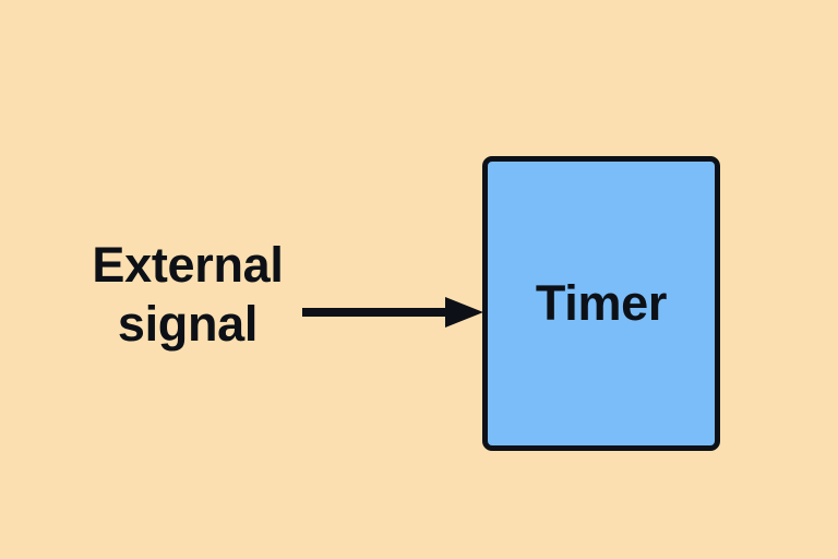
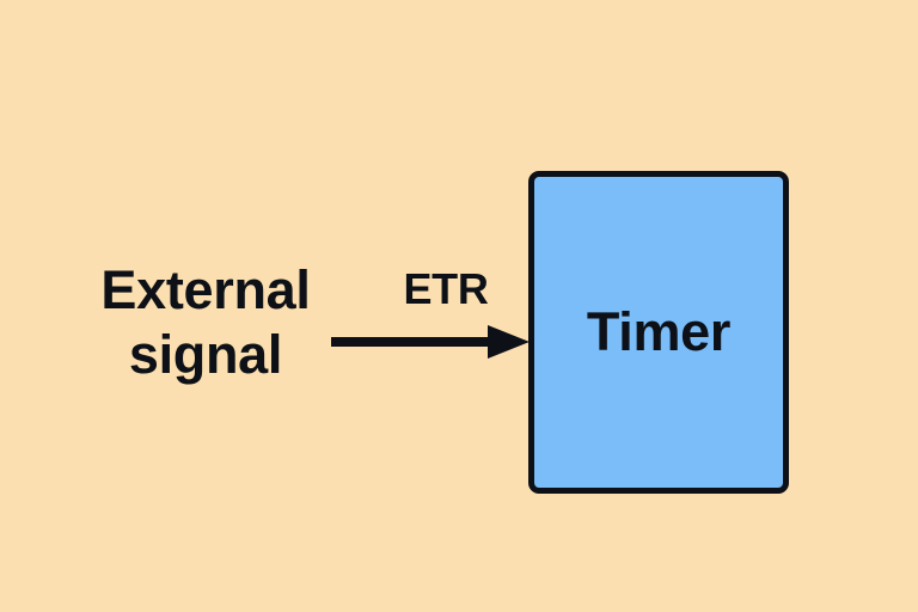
  External signal
+ ETR
  Timer
